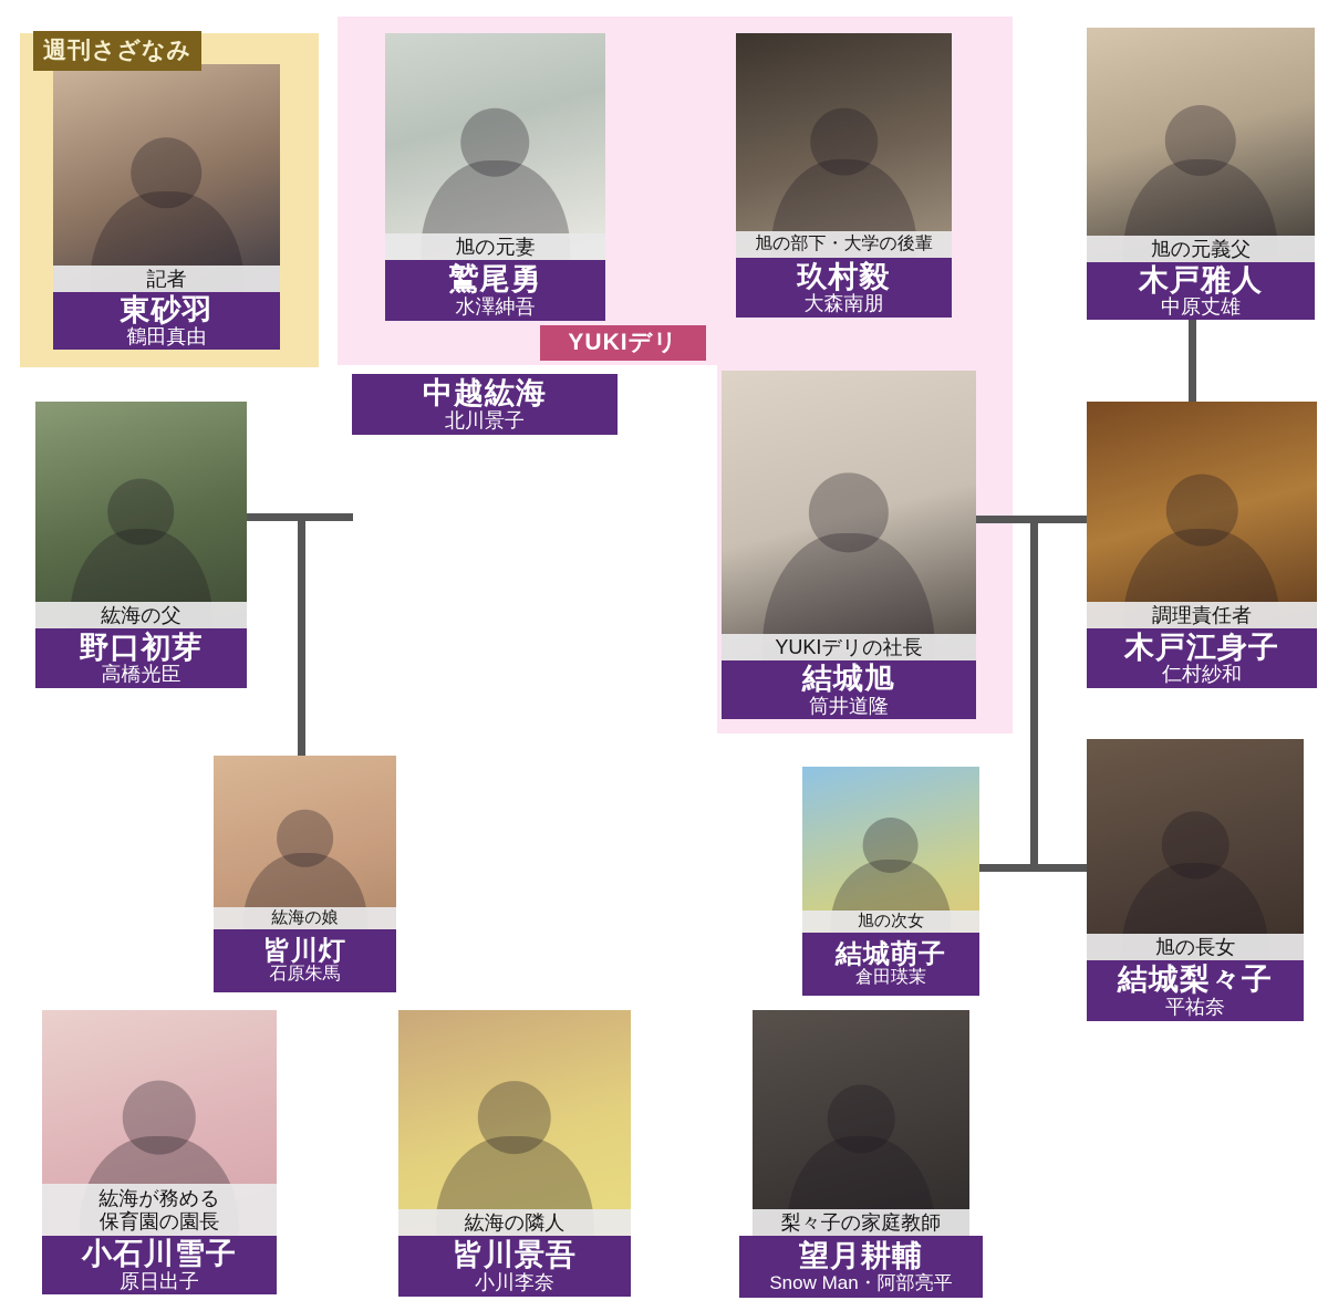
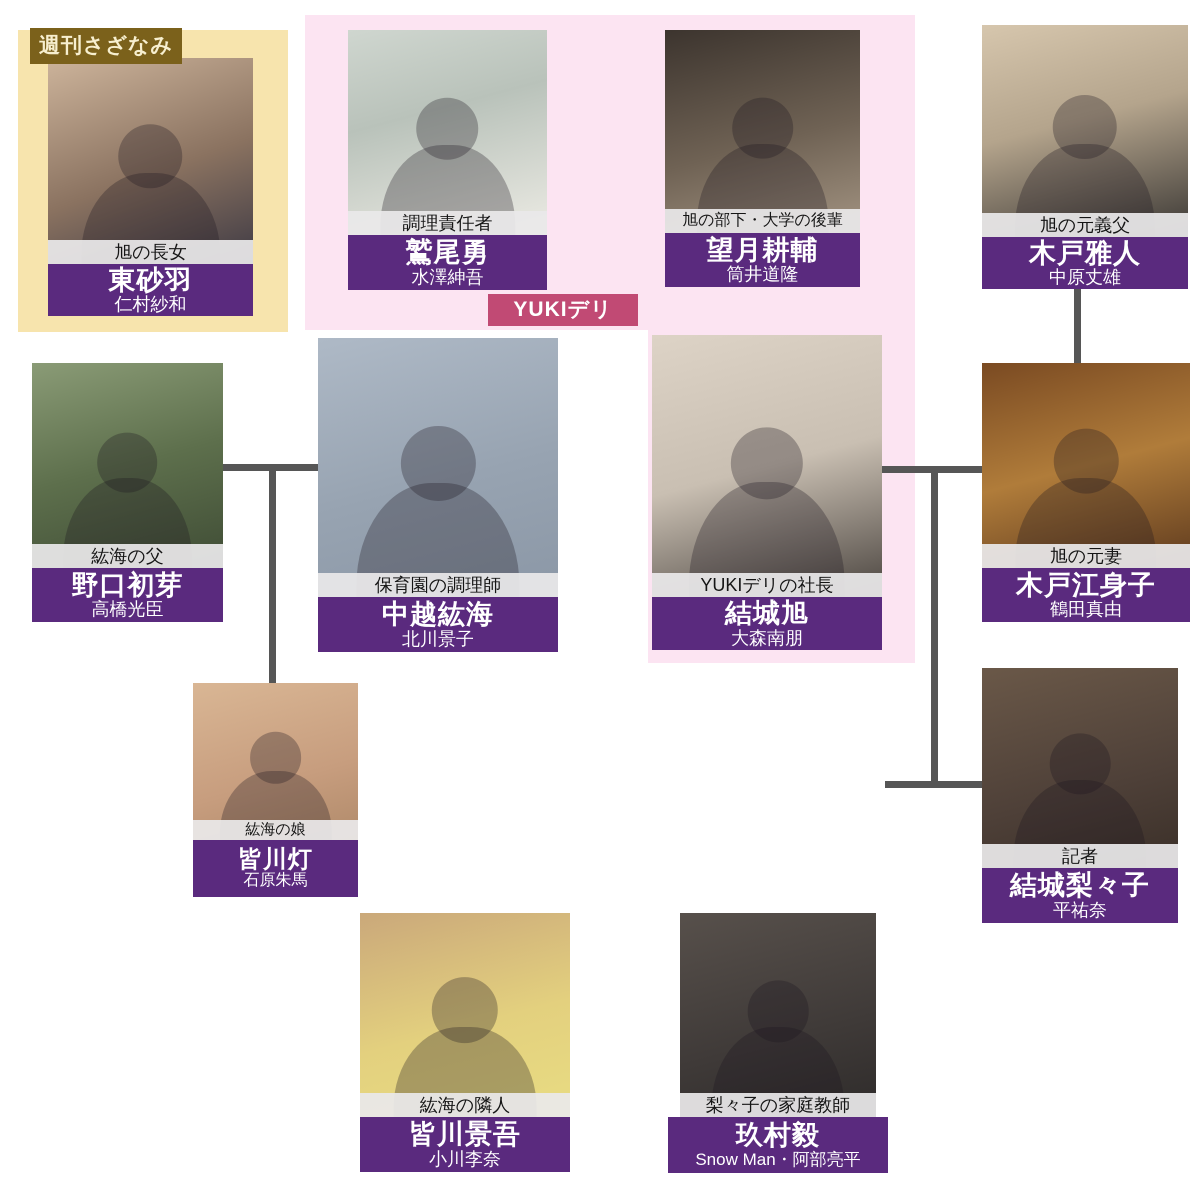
  週刊さざなみ
  YUKIデリ
- 記者
+ 旭の長女
  東砂羽
- 鶴田真由
+ 仁村紗和
- 旭の元妻
+ 調理責任者
  鷲尾勇
  水澤紳吾
  旭の部下・大学の後輩
- 玖村毅
+ 望月耕輔
- 大森南朋
+ 筒井道隆
  旭の元義父
  木戸雅人
  中原丈雄
  紘海の父
  野口初芽
  高橋光臣
+ 保育園の調理師
  中越紘海
  北川景子
  YUKIデリの社長
  結城旭
- 筒井道隆
+ 大森南朋
- 調理責任者
+ 旭の元妻
  木戸江身子
- 仁村紗和
+ 鶴田真由
  紘海の娘
  皆川灯
  石原朱馬
- 旭の次女
- 結城萌子
- 倉田瑛茉
- 旭の長女
+ 記者
  結城梨々子
  平祐奈
- 紘海が務める
- 保育園の園長
- 小石川雪子
- 原日出子
  紘海の隣人
  皆川景吾
  小川李奈
  梨々子の家庭教師
- 望月耕輔
+ 玖村毅
  Snow Man・阿部亮平
